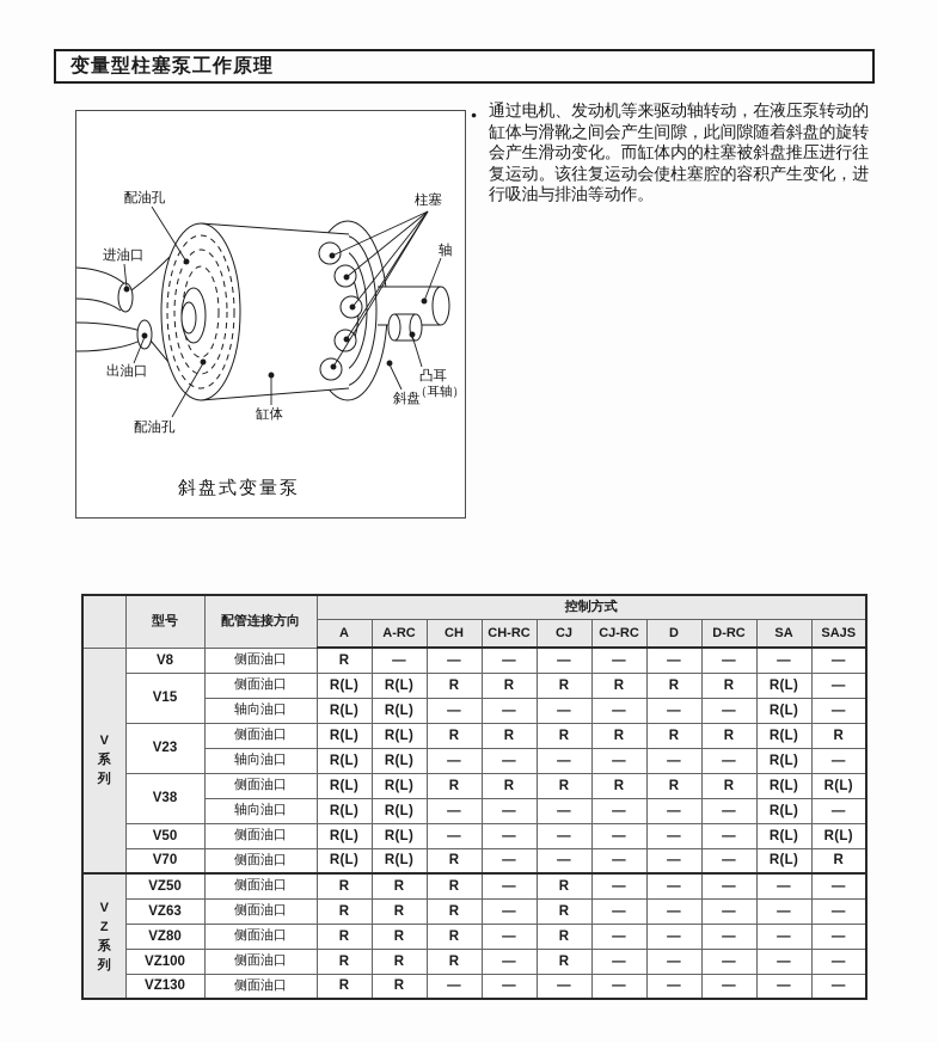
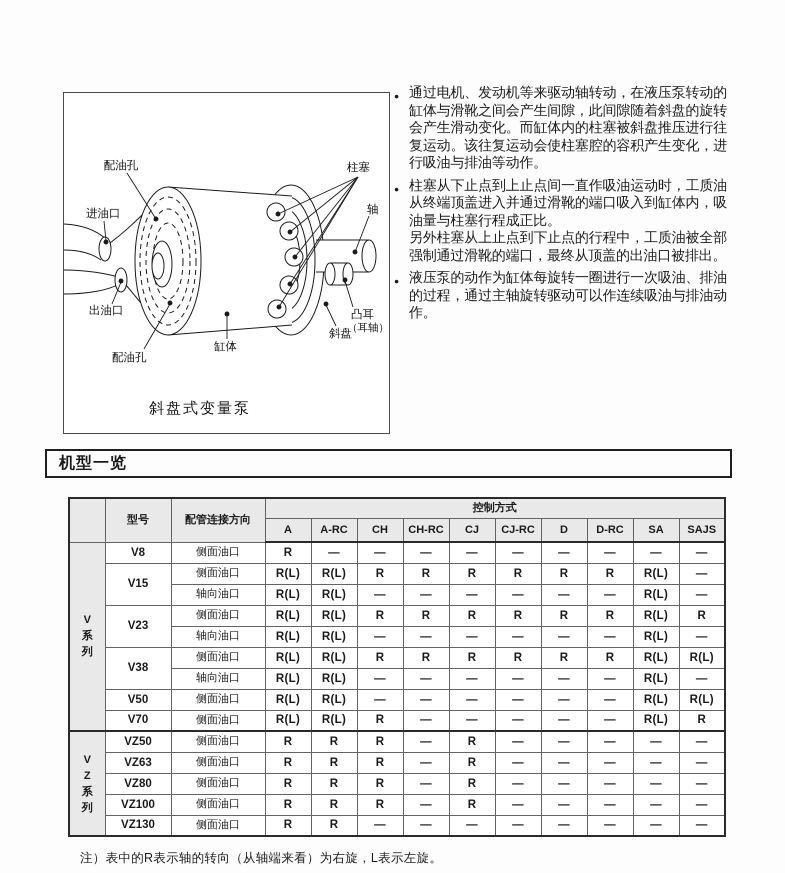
- 变量型柱塞泵工作原理
  配油孔
  进油口
  出油口
  配油孔
  缸体
  柱塞
  轴
  斜盘
  凸耳
  （耳轴）
  斜盘式变量泵
  通过电机、发动机等来驱动轴转动，在液压泵转动的缸体与滑靴之间会产生间隙，此间隙随着斜盘的旋转会产生滑动变化。而缸体内的柱塞被斜盘推压进行往复运动。该往复运动会使柱塞腔的容积产生变化，进行吸油与排油等动作。
+ 柱塞从下止点到上止点间一直作吸油运动时，工质油从终端顶盖进入并通过滑靴的端口吸入到缸体内，吸油量与柱塞行程成正比。
+ 另外柱塞从上止点到下止点的行程中，工质油被全部强制通过滑靴的端口，最终从顶盖的出油口被排出。
+ 液压泵的动作为缸体每旋转一圈进行一次吸油、排油的过程，通过主轴旋转驱动可以作连续吸油与排油动作。
+ 机型一览
  	型号	配管连接方向	控制方式
  A	A-RC	CH	CH-RC	CJ	CJ-RC	D	D-RC	SA	SAJS
  V系列	V8	侧面油口	R	—	—	—	—	—	—	—	—	—
  V15	侧面油口	R(L)	R(L)	R	R	R	R	R	R	R(L)	—
  轴向油口	R(L)	R(L)	—	—	—	—	—	—	R(L)	—
  V23	侧面油口	R(L)	R(L)	R	R	R	R	R	R	R(L)	R
  轴向油口	R(L)	R(L)	—	—	—	—	—	—	R(L)	—
  V38	侧面油口	R(L)	R(L)	R	R	R	R	R	R	R(L)	R(L)
  轴向油口	R(L)	R(L)	—	—	—	—	—	—	R(L)	—
  V50	侧面油口	R(L)	R(L)	—	—	—	—	—	—	R(L)	R(L)
  V70	侧面油口	R(L)	R(L)	R	—	—	—	—	—	R(L)	R
  VZ系列	VZ50	侧面油口	R	R	R	—	R	—	—	—	—	—
  VZ63	侧面油口	R	R	R	—	R	—	—	—	—	—
  VZ80	侧面油口	R	R	R	—	R	—	—	—	—	—
  VZ100	侧面油口	R	R	R	—	R	—	—	—	—	—
  VZ130	侧面油口	R	R	—	—	—	—	—	—	—	—
+ 注）表中的R表示轴的转向（从轴端来看）为右旋，L表示左旋。
